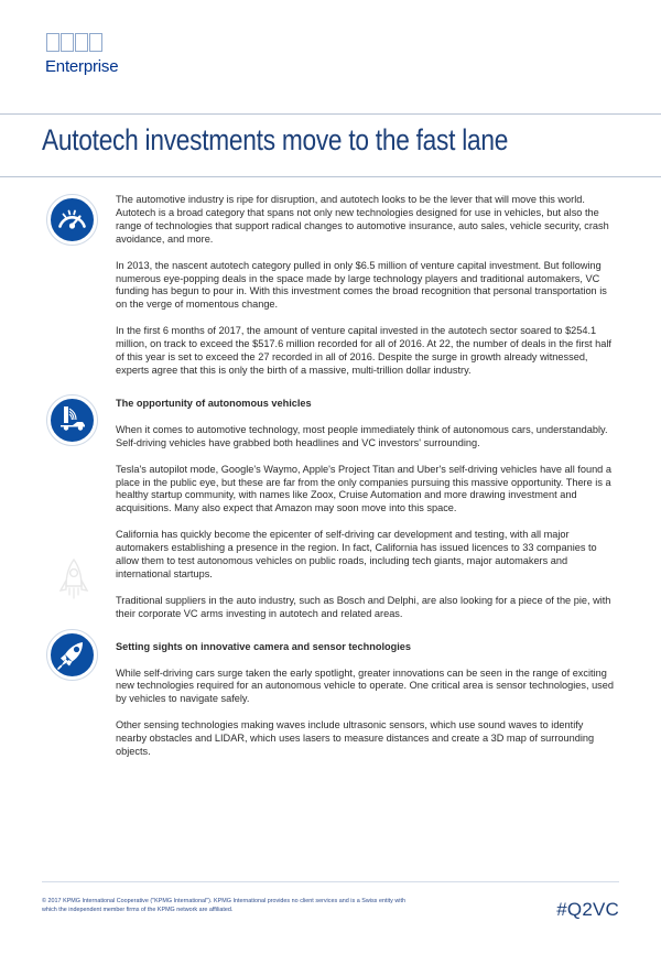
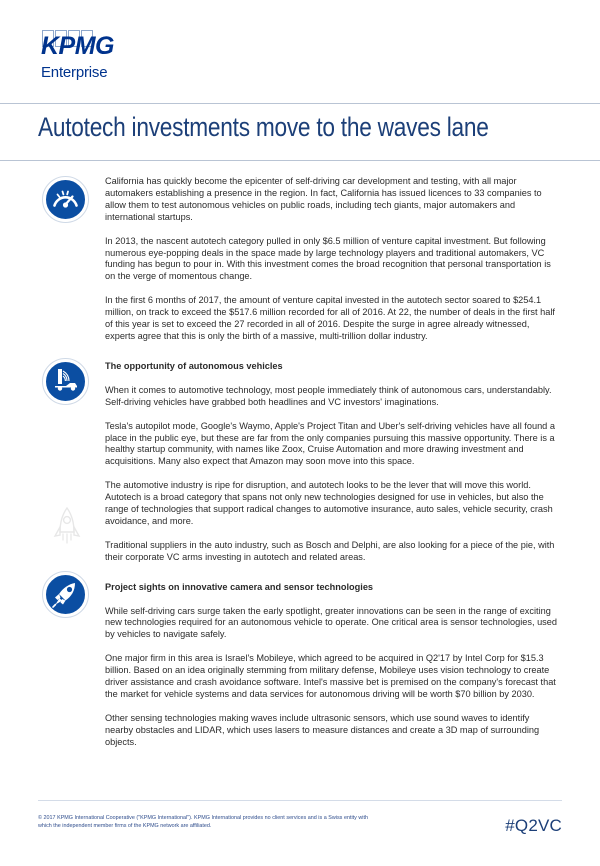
+ KPMG
  Enterprise
- Autotech investments move to the fast lane
+ Autotech investments move to the waves lane
- The automotive industry is ripe for disruption, and autotech looks to be the lever that will move this world. Autotech is a broad category that spans not only new technologies designed for use in vehicles, but also the range of technologies that support radical changes to automotive insurance, auto sales, vehicle security, crash avoidance, and more.
+ California has quickly become the epicenter of self-driving car development and testing, with all major automakers establishing a presence in the region. In fact, California has issued licences to 33 companies to allow them to test autonomous vehicles on public roads, including tech giants, major automakers and international startups.
  In 2013, the nascent autotech category pulled in only $6.5 million of venture capital investment. But following numerous eye-popping deals in the space made by large technology players and traditional automakers, VC funding has begun to pour in. With this investment comes the broad recognition that personal transportation is on the verge of momentous change.
- In the first 6 months of 2017, the amount of venture capital invested in the autotech sector soared to $254.1 million, on track to exceed the $517.6 million recorded for all of 2016. At 22, the number of deals in the first half of this year is set to exceed the 27 recorded in all of 2016. Despite the surge in growth already witnessed, experts agree that this is only the birth of a massive, multi-trillion dollar industry.
+ In the first 6 months of 2017, the amount of venture capital invested in the autotech sector soared to $254.1 million, on track to exceed the $517.6 million recorded for all of 2016. At 22, the number of deals in the first half of this year is set to exceed the 27 recorded in all of 2016. Despite the surge in agree already witnessed, experts agree that this is only the birth of a massive, multi-trillion dollar industry.
  The opportunity of autonomous vehicles
- When it comes to automotive technology, most people immediately think of autonomous cars, understandably. Self-driving vehicles have grabbed both headlines and VC investors' surrounding.
+ When it comes to automotive technology, most people immediately think of autonomous cars, understandably. Self-driving vehicles have grabbed both headlines and VC investors' imaginations.
  Tesla's autopilot mode, Google's Waymo, Apple's Project Titan and Uber's self-driving vehicles have all found a place in the public eye, but these are far from the only companies pursuing this massive opportunity. There is a healthy startup community, with names like Zoox, Cruise Automation and more drawing investment and acquisitions. Many also expect that Amazon may soon move into this space.
- California has quickly become the epicenter of self-driving car development and testing, with all major automakers establishing a presence in the region. In fact, California has issued licences to 33 companies to allow them to test autonomous vehicles on public roads, including tech giants, major automakers and international startups.
+ The automotive industry is ripe for disruption, and autotech looks to be the lever that will move this world. Autotech is a broad category that spans not only new technologies designed for use in vehicles, but also the range of technologies that support radical changes to automotive insurance, auto sales, vehicle security, crash avoidance, and more.
  Traditional suppliers in the auto industry, such as Bosch and Delphi, are also looking for a piece of the pie, with their corporate VC arms investing in autotech and related areas.
- Setting sights on innovative camera and sensor technologies
+ Project sights on innovative camera and sensor technologies
  While self-driving cars surge taken the early spotlight, greater innovations can be seen in the range of exciting new technologies required for an autonomous vehicle to operate. One critical area is sensor technologies, used by vehicles to navigate safely.
+ One major firm in this area is Israel's Mobileye, which agreed to be acquired in Q2'17 by Intel Corp for $15.3 billion. Based on an idea originally stemming from military defense, Mobileye uses vision technology to create driver assistance and crash avoidance software. Intel's massive bet is premised on the company's forecast that the market for vehicle systems and data services for autonomous driving will be worth $70 billion by 2030.
  Other sensing technologies making waves include ultrasonic sensors, which use sound waves to identify nearby obstacles and LIDAR, which uses lasers to measure distances and create a 3D map of surrounding objects.
  #Q2VC
